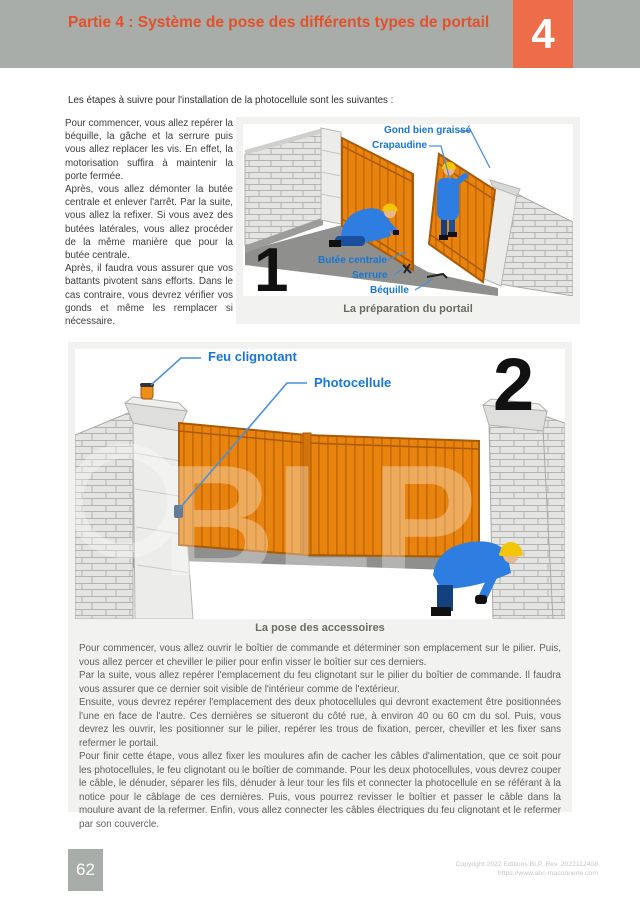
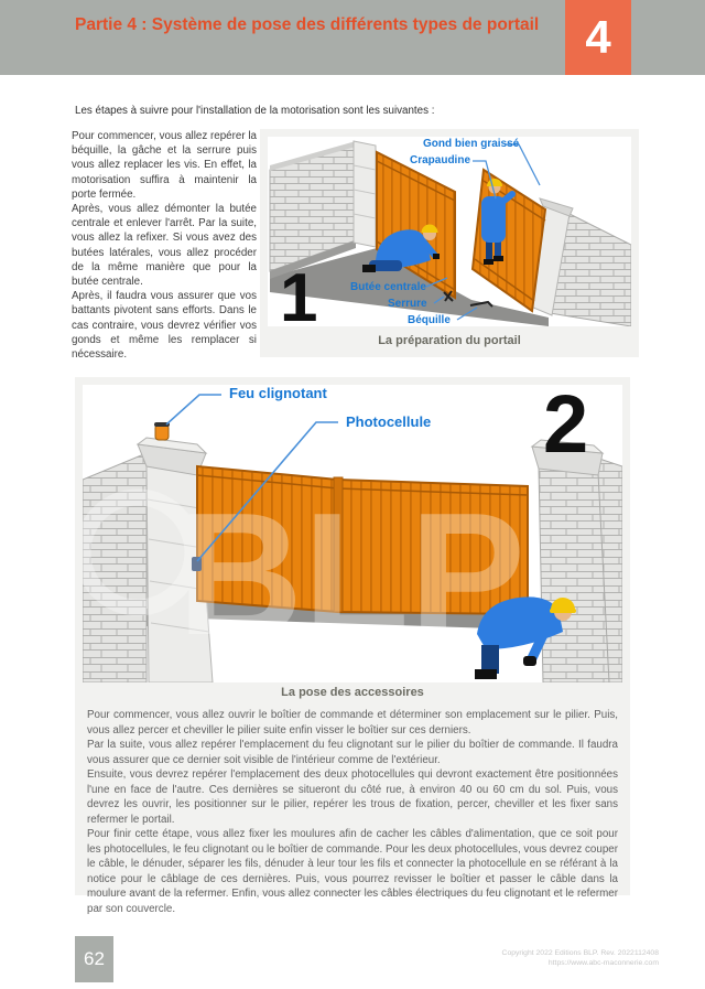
  Partie 4 : Système de pose des différents types de portail
  4
- Les étapes à suivre pour l'installation de la photocellule sont les suivantes :
+ Les étapes à suivre pour l'installation de la motorisation sont les suivantes :
  Pour commencer, vous allez repérer la béquille, la gâche et la serrure puis vous allez replacer les vis. En effet, la motorisation suffira à maintenir la porte fermée.
  Après, vous allez démonter la butée centrale et enlever l'arrêt. Par la suite, vous allez la refixer. Si vous avez des butées latérales, vous allez procéder de la même manière que pour la butée centrale.
  Après, il faudra vous assurer que vos battants pivotent sans efforts. Dans le cas contraire, vous devrez vérifier vos gonds et même les remplacer si nécessaire.
  Gond bien graissé
  Crapaudine
  Butée centrale
  Serrure
  Béquille
  1
  La préparation du portail
  BLP
  Feu clignotant
  Photocellule
  2
  La pose des accessoires
- Pour commencer, vous allez ouvrir le boîtier de commande et déterminer son emplacement sur le pilier. Puis, vous allez percer et cheviller le pilier pour enfin visser le boîtier sur ces derniers.
+ Pour commencer, vous allez ouvrir le boîtier de commande et déterminer son emplacement sur le pilier. Puis, vous allez percer et cheviller le pilier suite enfin visser le boîtier sur ces derniers.
  Par la suite, vous allez repérer l'emplacement du feu clignotant sur le pilier du boîtier de commande. Il faudra vous assurer que ce dernier soit visible de l'intérieur comme de l'extérieur.
  Ensuite, vous devrez repérer l'emplacement des deux photocellules qui devront exactement être positionnées l'une en face de l'autre. Ces dernières se situeront du côté rue, à environ 40 ou 60 cm du sol. Puis, vous devrez les ouvrir, les positionner sur le pilier, repérer les trous de fixation, percer, cheviller et les fixer sans refermer le portail.
  Pour finir cette étape, vous allez fixer les moulures afin de cacher les câbles d'alimentation, que ce soit pour les photocellules, le feu clignotant ou le boîtier de commande. Pour les deux photocellules, vous devrez couper le câble, le dénuder, séparer les fils, dénuder à leur tour les fils et connecter la photocellule en se référant à la notice pour le câblage de ces dernières. Puis, vous pourrez revisser le boîtier et passer le câble dans la moulure avant de la refermer. Enfin, vous allez connecter les câbles électriques du feu clignotant et le refermer par son couvercle.
  62
